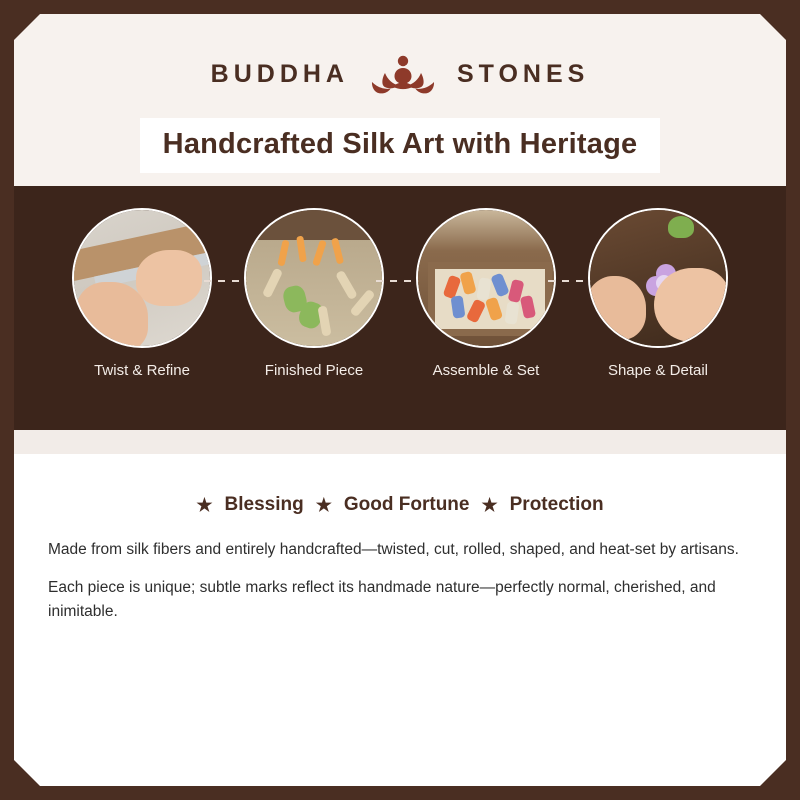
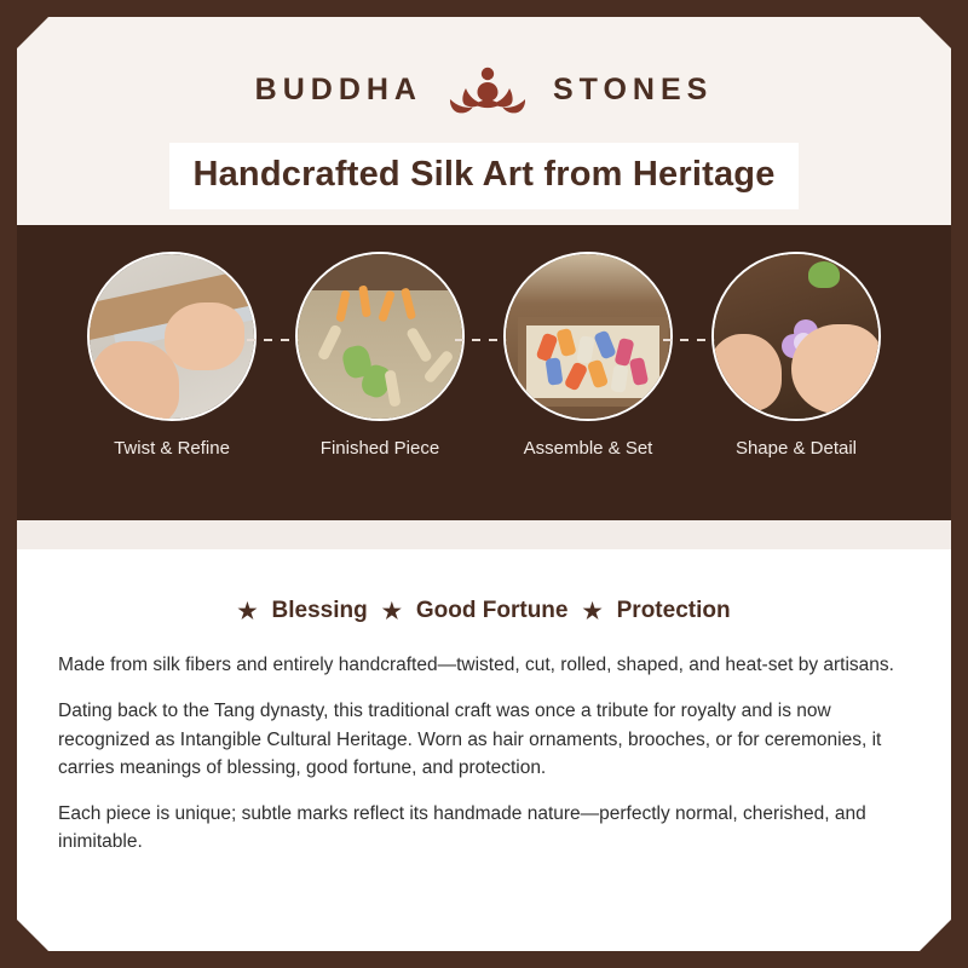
  BUDDHA
  STONES
- Handcrafted Silk Art with Heritage
+ Handcrafted Silk Art from Heritage
  Twist & Refine
  Finished Piece
  Assemble & Set
  Shape & Detail
  ★
  Blessing
  ★
  Good Fortune
  ★
  Protection
  Made from silk fibers and entirely handcrafted—twisted, cut, rolled, shaped, and heat-set by artisans.
+ Dating back to the Tang dynasty, this traditional craft was once a tribute for royalty and is now recognized as Intangible Cultural Heritage. Worn as hair ornaments, brooches, or for ceremonies, it carries meanings of blessing, good fortune, and protection.
  Each piece is unique; subtle marks reflect its handmade nature—perfectly normal, cherished, and inimitable.
